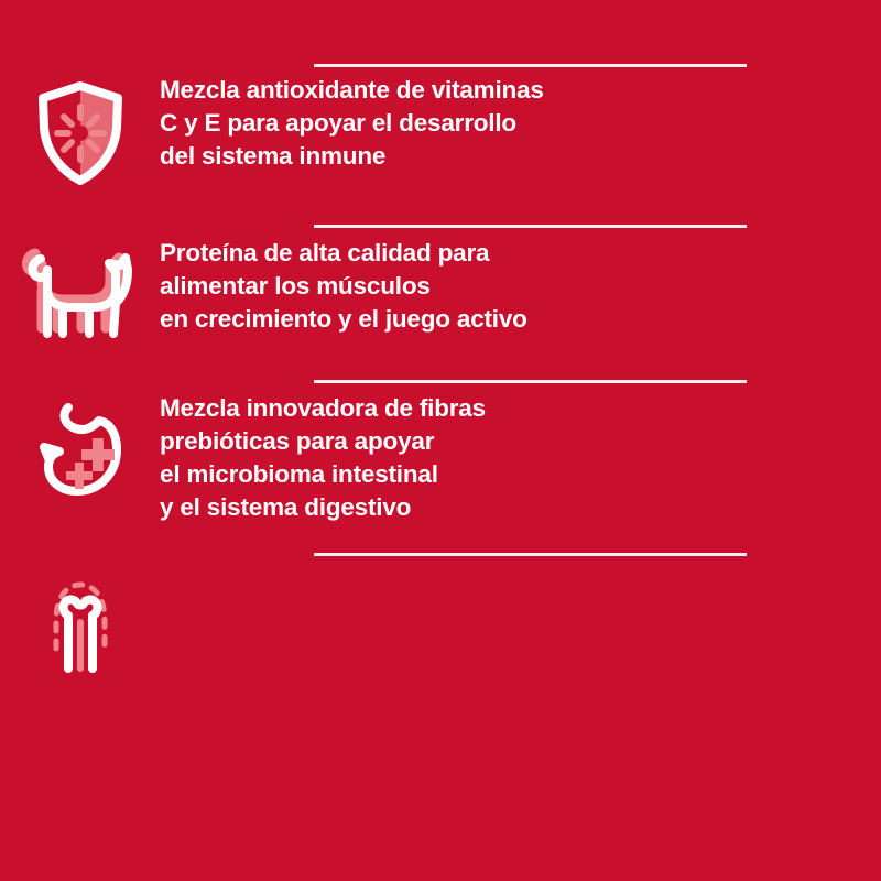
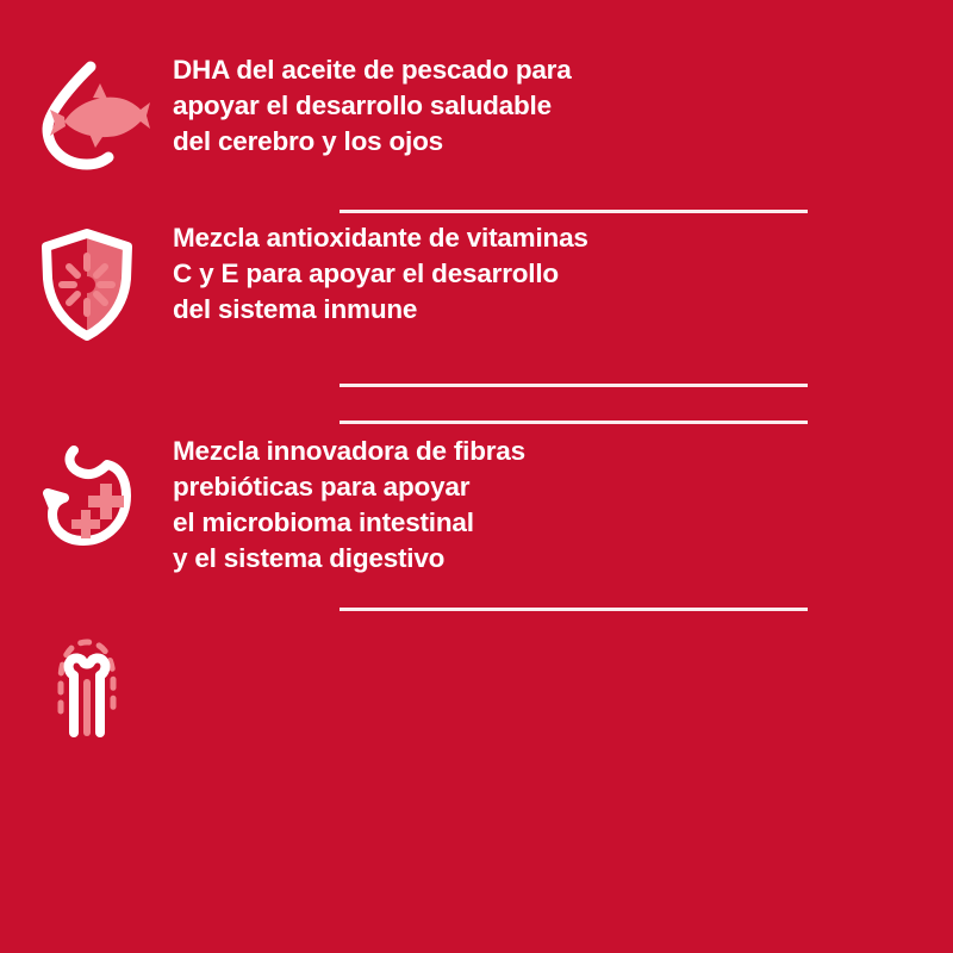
+ DHA del aceite de pescado para
+ apoyar el desarrollo saludable
+ del cerebro y los ojos
  Mezcla antioxidante de vitaminas
  C y E para apoyar el desarrollo
  del sistema inmune
- Proteína de alta calidad para
- alimentar los músculos
- en crecimiento y el juego activo
  Mezcla innovadora de fibras
  prebióticas para apoyar
  el microbioma intestinal
  y el sistema digestivo
